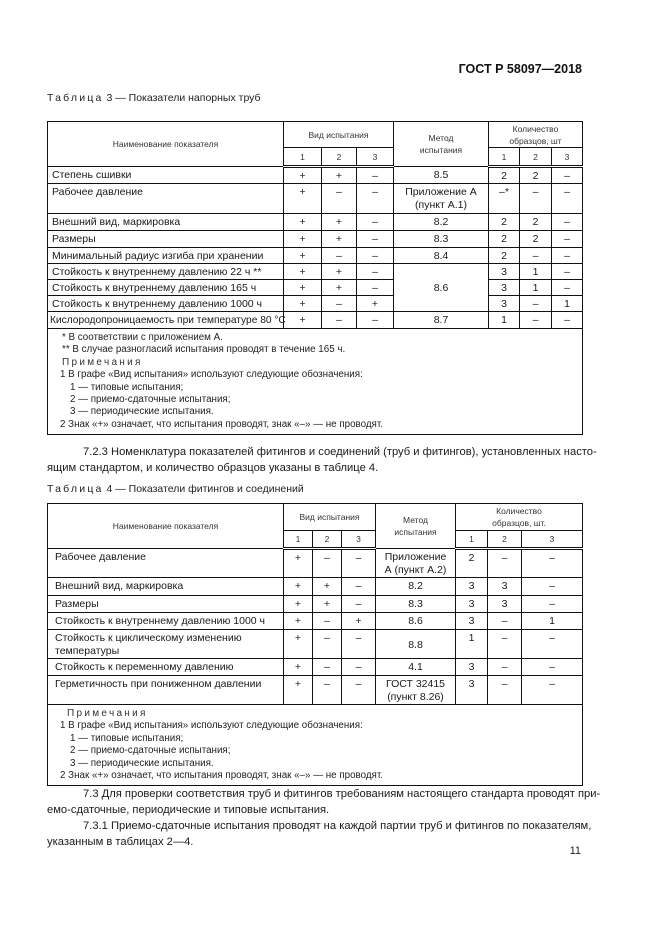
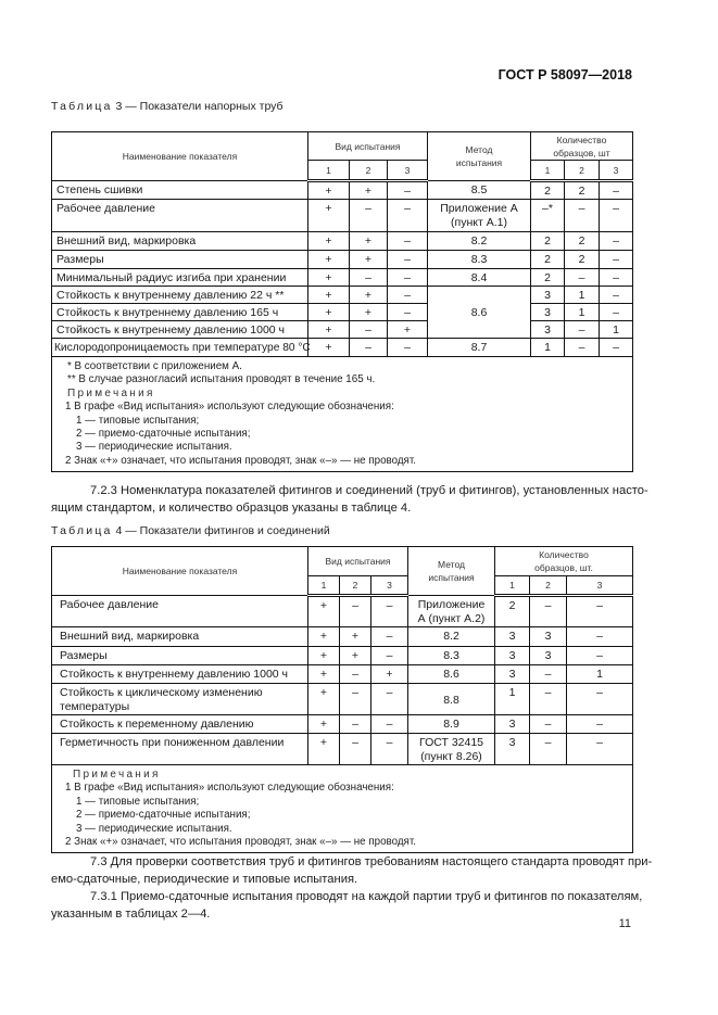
  ГОСТ Р 58097—2018
  Таблица 3 — Показатели напорных труб
  Наименование показателя	Вид испытания	Метод испытания	Количество образцов, шт
  1	2	3	1	2	3
  Степень сшивки	+	+	–	8.5	2	2	–
  Рабочее давление	+	–	–	Приложение А (пункт А.1)	–*	–	–
  Внешний вид, маркировка	+	+	–	8.2	2	2	–
  Размеры	+	+	–	8.3	2	2	–
  Минимальный радиус изгиба при хранении	+	–	–	8.4	2	–	–
  Стойкость к внутреннему давлению 22 ч **	+	+	–	8.6	3	1	–
  Стойкость к внутреннему давлению 165 ч	+	+	–	3	1	–
  Стойкость к внутреннему давлению 1000 ч	+	–	+	3	–	1
  Кислородопроницаемость при температуре 80 °С	+	–	–	8.7	1	–	–
  * В соответствии с приложением А. ** В случае разногласий испытания проводят в течение 165 ч. Примечания 1 В графе «Вид испытания» используют следующие обозначения: 1 — типовые испытания; 2 — приемо-сдаточные испытания; 3 — периодические испытания. 2 Знак «+» означает, что испытания проводят, знак «–» — не проводят.
  7.2.3 Номенклатура показателей фитингов и соединений (труб и фитингов), установленных насто-
  ящим стандартом, и количество образцов указаны в таблице 4.
  Таблица 4 — Показатели фитингов и соединений
  Наименование показателя	Вид испытания	Метод испытания	Количество образцов, шт.
  1	2	3	1	2	3
  Рабочее давление	+	–	–	Приложение А (пункт А.2)	2	–	–
  Внешний вид, маркировка	+	+	–	8.2	3	3	–
  Размеры	+	+	–	8.3	3	3	–
  Стойкость к внутреннему давлению 1000 ч	+	–	+	8.6	3	–	1
  Стойкость к циклическому изменению температуры	+	–	–	8.8	1	–	–
- Стойкость к переменному давлению	+	–	–	4.1	3	–	–
+ Стойкость к переменному давлению	+	–	–	8.9	3	–	–
  Герметичность при пониженном давлении	+	–	–	ГОСТ 32415 (пункт 8.26)	3	–	–
  Примечания 1 В графе «Вид испытания» используют следующие обозначения: 1 — типовые испытания; 2 — приемо-сдаточные испытания; 3 — периодические испытания. 2 Знак «+» означает, что испытания проводят, знак «–» — не проводят.
  7.3 Для проверки соответствия труб и фитингов требованиям настоящего стандарта проводят при-
  емо-сдаточные, периодические и типовые испытания.
  7.3.1 Приемо-сдаточные испытания проводят на каждой партии труб и фитингов по показателям,
  указанным в таблицах 2—4.
  11
